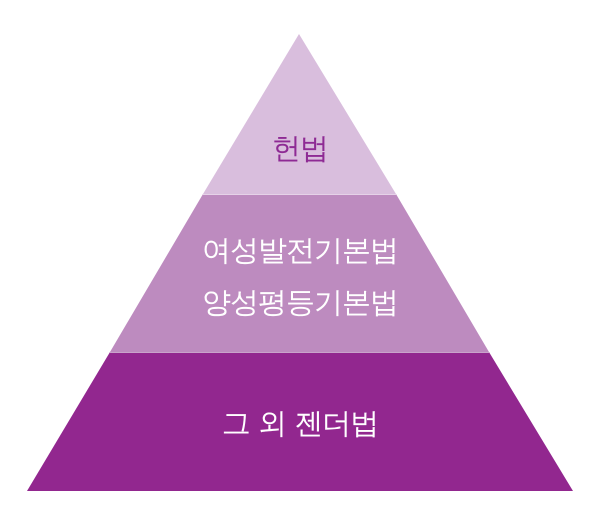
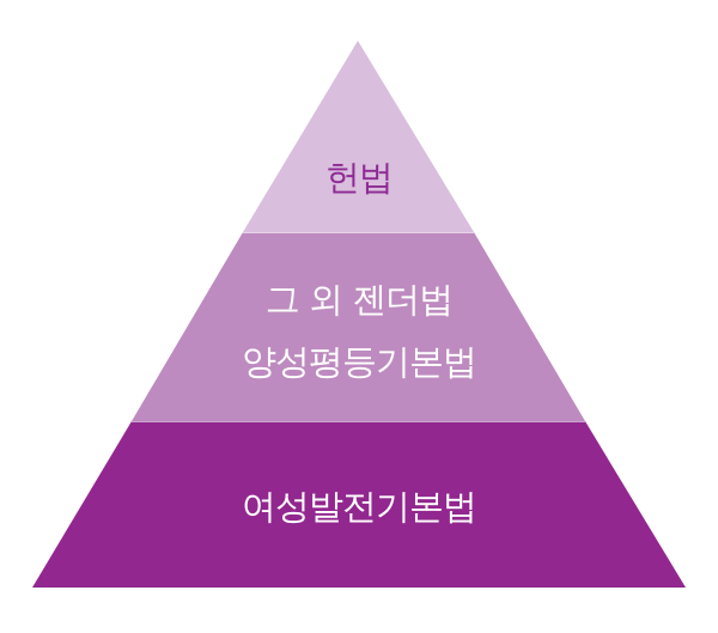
  헌법
- 여성발전기본법
+ 그 외 젠더법
  양성평등기본법
- 그 외 젠더법
+ 여성발전기본법
